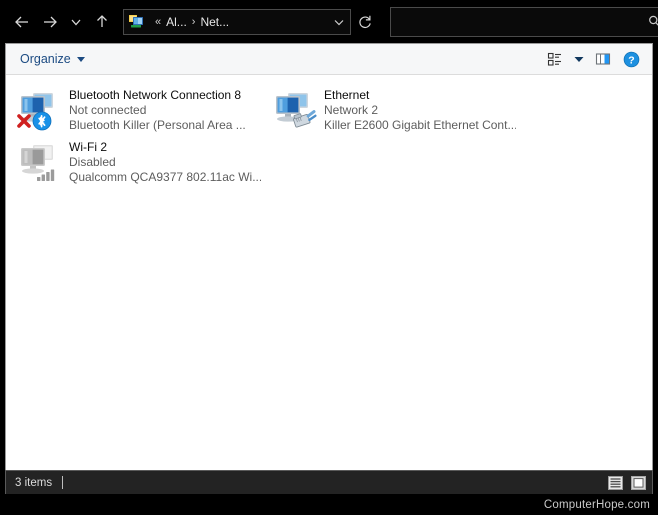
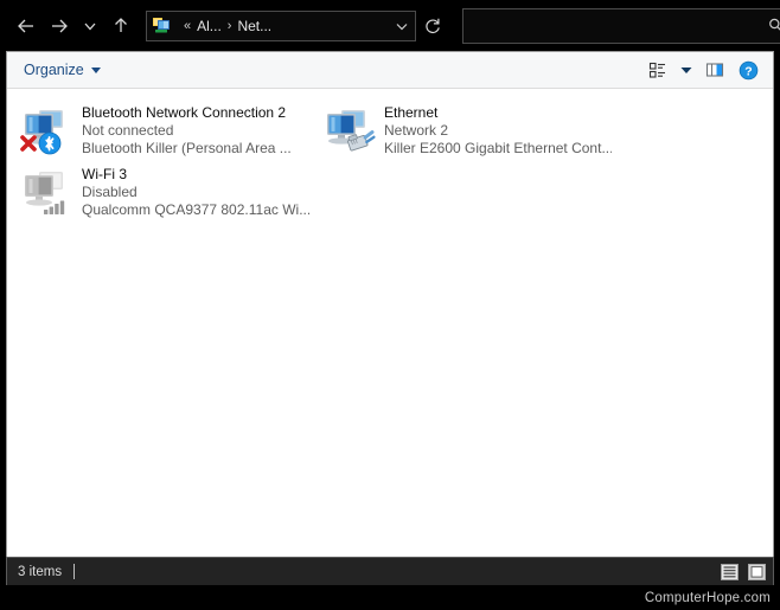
  «
  Al...
  ›
  Net...
  Organize
  ?
- Bluetooth Network Connection 8
+ Bluetooth Network Connection 2
  Not connected
  Bluetooth Killer (Personal Area ...
  Ethernet
  Network 2
  Killer E2600 Gigabit Ethernet Cont...
- Wi-Fi 2
+ Wi-Fi 3
  Disabled
  Qualcomm QCA9377 802.11ac Wi...
  3 items
  ComputerHope.com
